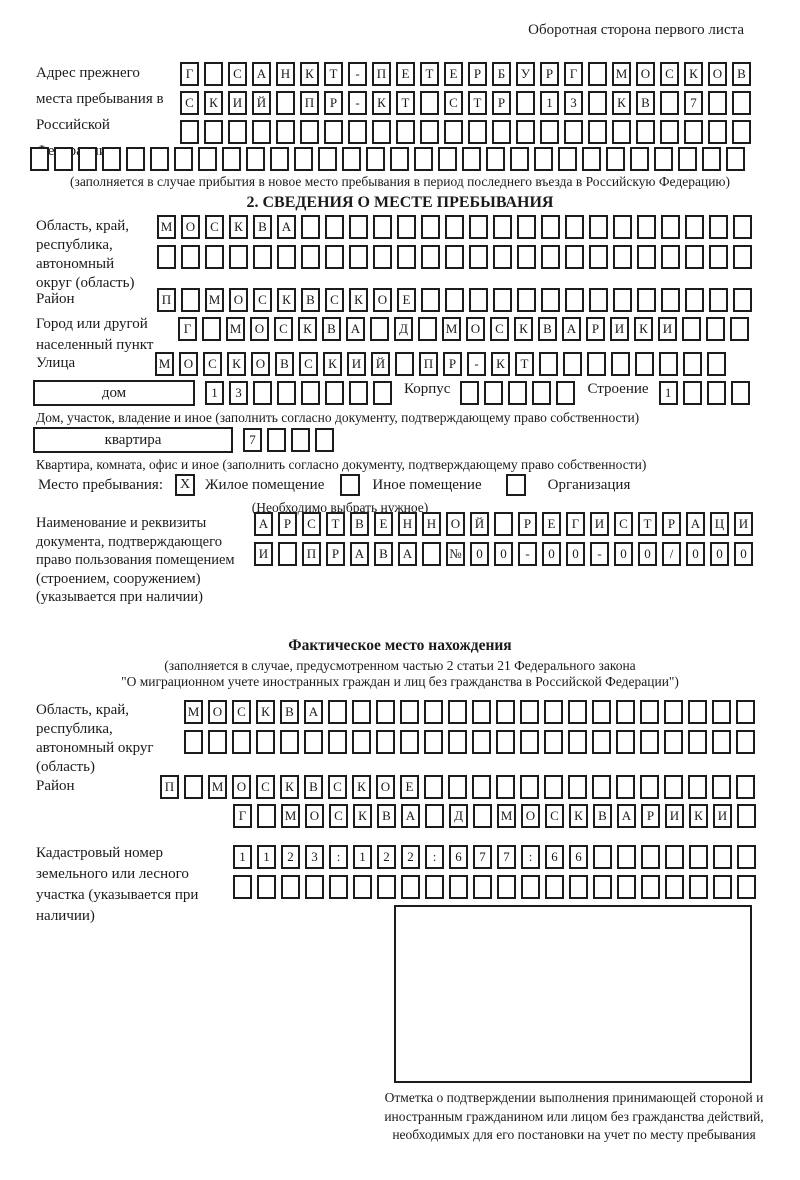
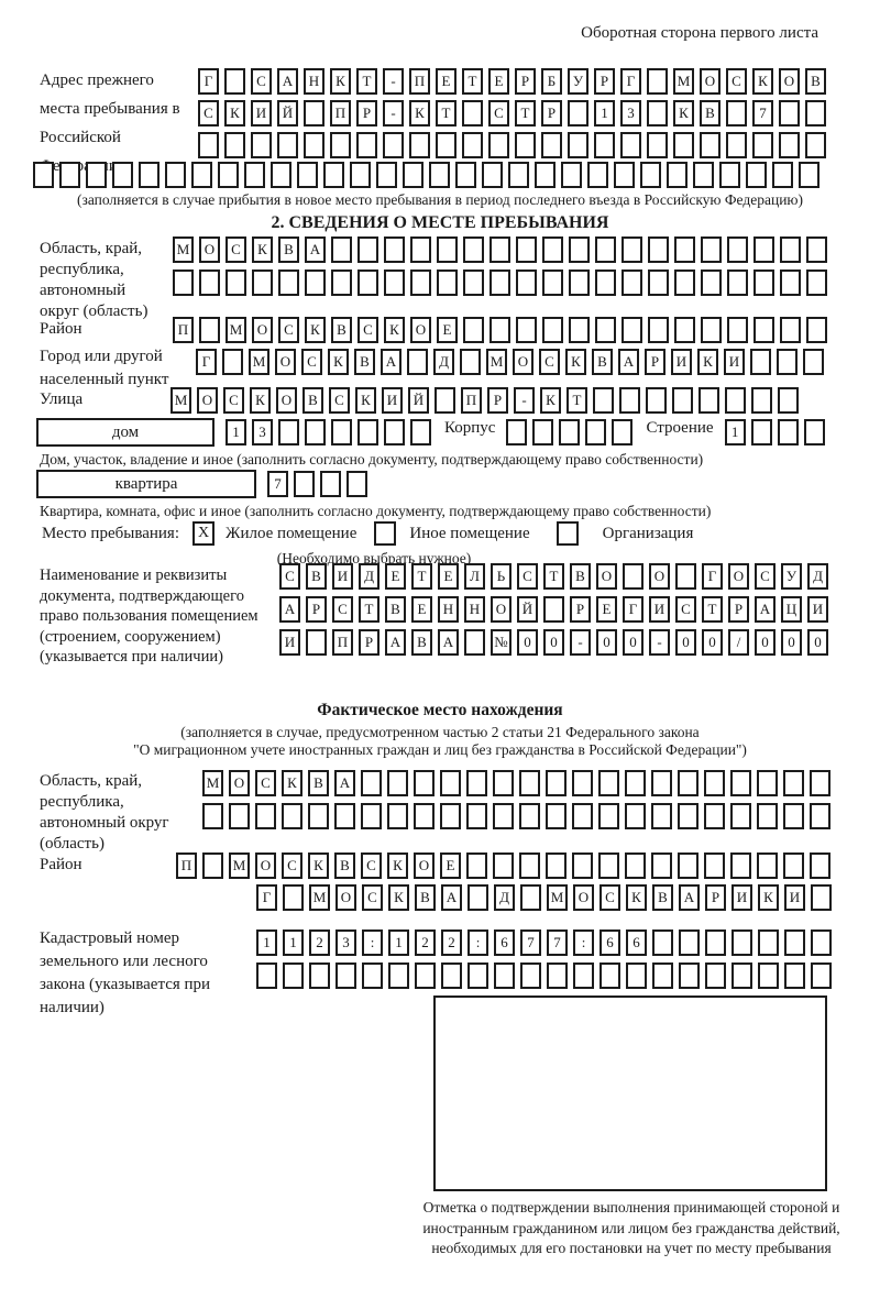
  Оборотная сторона первого листа
  Адрес прежнего места пребывания в Российской е
  Г С А Н К Т - П Е Т Е Р Б У Р Г М О С К О В
  С К И Й П Р - К Т С Т Р 1 3 К В 7
  (заполняется в случае прибытия в новое место пребывания в период последнего въезда в Российскую Федерацию)
  2. СВЕДЕНИЯ О МЕСТЕ ПРЕБЫВАНИЯ
  Область, край, республика, автономный округ (область)
  М О С К В А
  Район
  П М О С К В С К О Е
  Город или другой населенный пункт
  Г М О С К В А Д М О С К В А Р И К И
  Улица
  М О С К О В С К И Й П Р - К Т
  дом 1 3 Корпус Строение 1
  Дом, участок, владение и иное (заполнить согласно документу, подтверждающему право собственности)
  квартира 7
  Квартира, комната, офис и иное (заполнить согласно документу, подтверждающему право собственности)
  Место пребывания:
  X
  Жилое помещение
  Иное помещение
  Организация
  (Необходимо выбрать нужное)
  Наименование и реквизиты документа, подтверждающего право пользования помещением (строением, сооружением) (указывается при наличии)
+ С В И Д Е Т Е Л Ь С Т В О О Г О С У Д
  А Р С Т В Е Н Н О Й Р Е Г И С Т Р А Ц И
  И П Р А В А № 0 0 - 0 0 - 0 0 / 0 0 0
  Фактическое место нахождения
  (заполняется в случае, предусмотренном частью 2 статьи 21 Федерального закона
  "О миграционном учете иностранных граждан и лиц без гражданства в Российской Федерации")
  Область, край, республика, автономный округ (область)
  М О С К В А
  Район
  П М О С К В С К О Е
  Г М О С К В А Д М О С К В А Р И К И
- Кадастровый номер земельного или лесного участка (указывается при наличии)
+ Кадастровый номер земельного или лесного закона (указывается при наличии)
  1 1 2 3 : 1 2 2 : 6 7 7 : 6 6
  Отметка о подтверждении выполнения принимающей стороной и иностранным гражданином или лицом без гражданства действий, необходимых для его постановки на учет по месту пребывания
